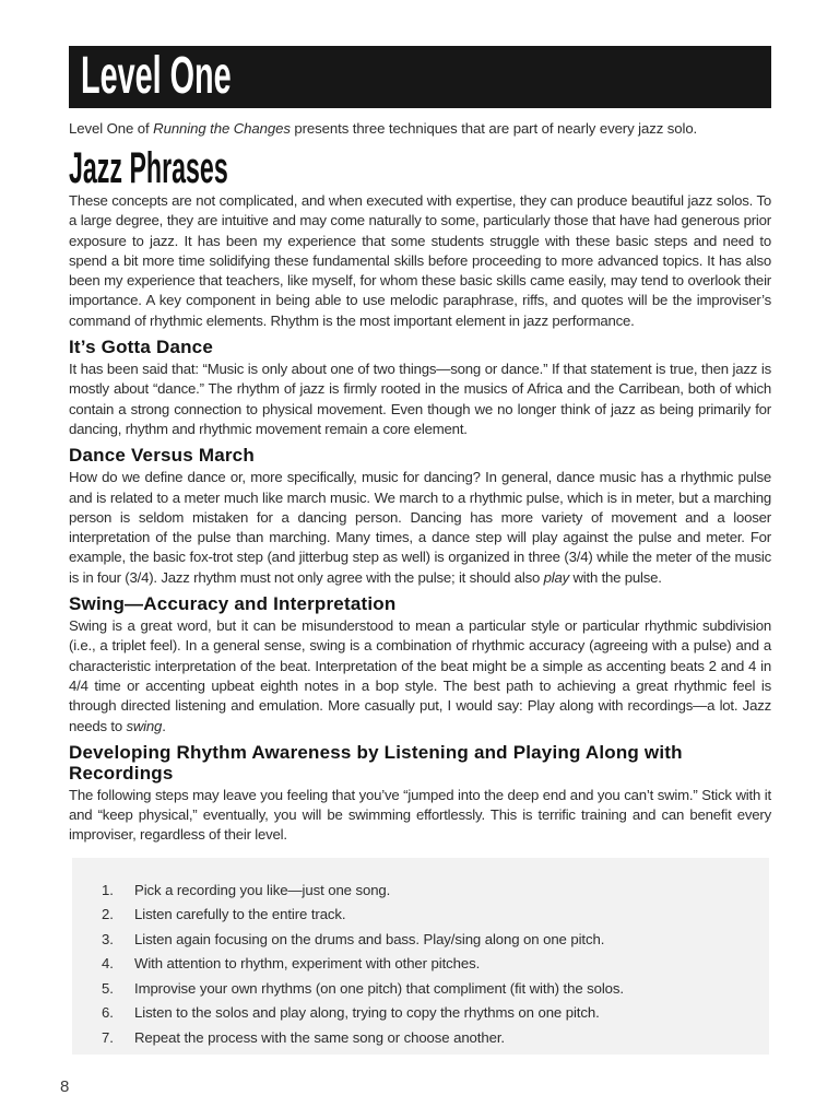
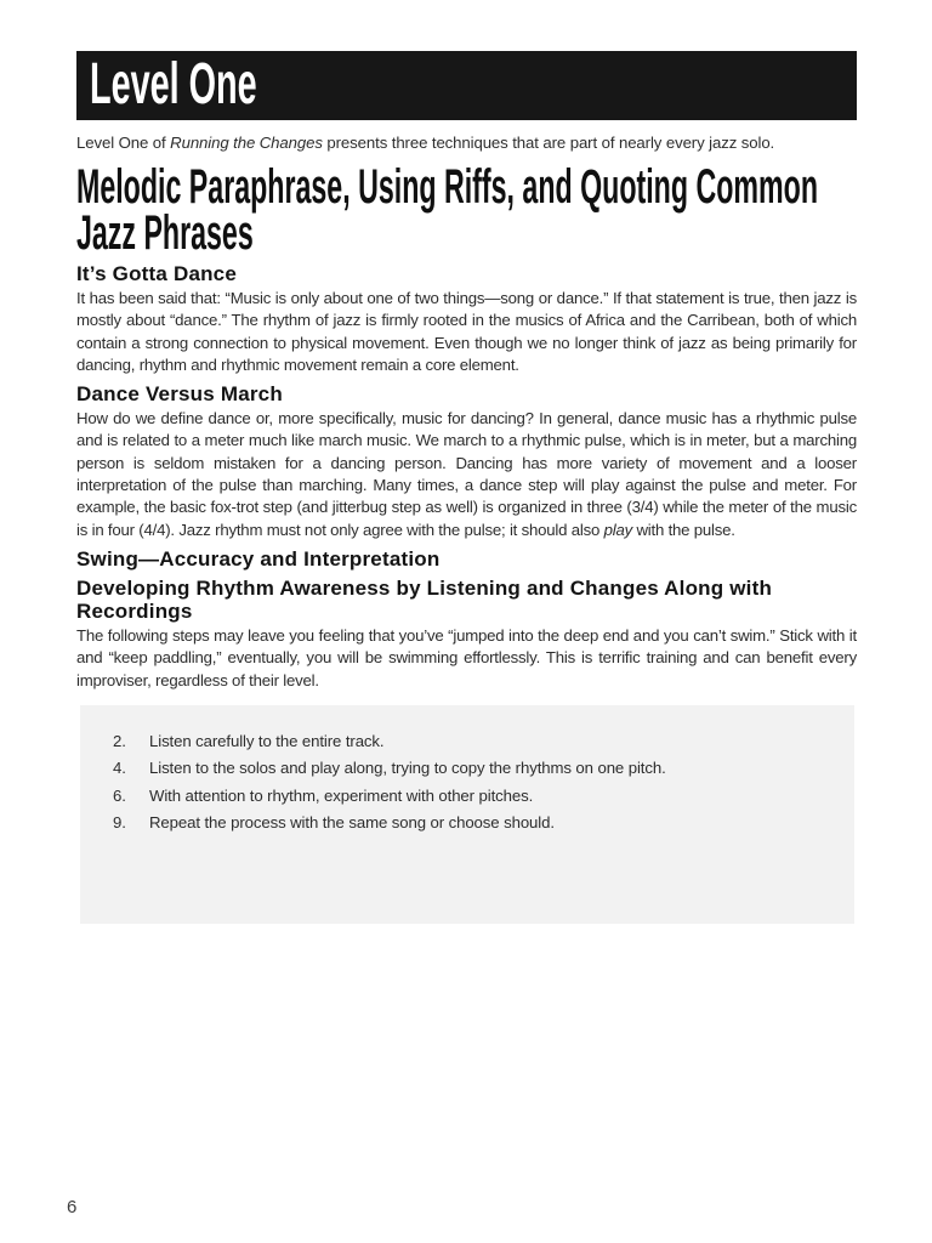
  Level One
  Level One of Running the Changes presents three techniques that are part of nearly every jazz solo.
+ Melodic Paraphrase, Using Riffs, and Quoting Common
  Jazz Phrases
- These concepts are not complicated, and when executed with expertise, they can produce beautiful jazz solos. To a large degree, they are intuitive and may come naturally to some, particularly those that have had generous prior exposure to jazz. It has been my experience that some students struggle with these basic steps and need to spend a bit more time solidifying these fundamental skills before proceeding to more advanced topics. It has also been my experience that teachers, like myself, for whom these basic skills came easily, may tend to overlook their importance. A key component in being able to use melodic paraphrase, riffs, and quotes will be the improviser’s command of rhythmic elements. Rhythm is the most important element in jazz performance.
  It’s Gotta Dance
  It has been said that: “Music is only about one of two things—song or dance.” If that statement is true, then jazz is mostly about “dance.” The rhythm of jazz is firmly rooted in the musics of Africa and the Carribean, both of which contain a strong connection to physical movement. Even though we no longer think of jazz as being primarily for dancing, rhythm and rhythmic movement remain a core element.
  Dance Versus March
- How do we define dance or, more specifically, music for dancing? In general, dance music has a rhythmic pulse and is related to a meter much like march music. We march to a rhythmic pulse, which is in meter, but a marching person is seldom mistaken for a dancing person. Dancing has more variety of movement and a looser interpretation of the pulse than marching. Many times, a dance step will play against the pulse and meter. For example, the basic fox-trot step (and jitterbug step as well) is organized in three (3/4) while the meter of the music is in four (3/4). Jazz rhythm must not only agree with the pulse; it should also play with the pulse.
+ How do we define dance or, more specifically, music for dancing? In general, dance music has a rhythmic pulse and is related to a meter much like march music. We march to a rhythmic pulse, which is in meter, but a marching person is seldom mistaken for a dancing person. Dancing has more variety of movement and a looser interpretation of the pulse than marching. Many times, a dance step will play against the pulse and meter. For example, the basic fox-trot step (and jitterbug step as well) is organized in three (3/4) while the meter of the music is in four (4/4). Jazz rhythm must not only agree with the pulse; it should also play with the pulse.
  Swing—Accuracy and Interpretation
- Swing is a great word, but it can be misunderstood to mean a particular style or particular rhythmic subdivision (i.e., a triplet feel). In a general sense, swing is a combination of rhythmic accuracy (agreeing with a pulse) and a characteristic interpretation of the beat. Interpretation of the beat might be a simple as accenting beats 2 and 4 in 4/4 time or accenting upbeat eighth notes in a bop style. The best path to achieving a great rhythmic feel is through directed listening and emulation. More casually put, I would say: Play along with recordings—a lot. Jazz needs to swing.
- Developing Rhythm Awareness by Listening and Playing Along with Recordings
+ Developing Rhythm Awareness by Listening and Changes Along with Recordings
- The following steps may leave you feeling that you’ve “jumped into the deep end and you can’t swim.” Stick with it and “keep physical,” eventually, you will be swimming effortlessly. This is terrific training and can benefit every improviser, regardless of their level.
+ The following steps may leave you feeling that you’ve “jumped into the deep end and you can’t swim.” Stick with it and “keep paddling,” eventually, you will be swimming effortlessly. This is terrific training and can benefit every improviser, regardless of their level.
- 1.
- Pick a recording you like—just one song.
  2.
  Listen carefully to the entire track.
- 3.
- Listen again focusing on the drums and bass. Play/sing along on one pitch.
  4.
- With attention to rhythm, experiment with other pitches.
+ Listen to the solos and play along, trying to copy the rhythms on one pitch.
- 5.
- Improvise your own rhythms (on one pitch) that compliment (fit with) the solos.
  6.
- Listen to the solos and play along, trying to copy the rhythms on one pitch.
+ With attention to rhythm, experiment with other pitches.
- 7.
+ 9.
- Repeat the process with the same song or choose another.
+ Repeat the process with the same song or choose should.
- 8
+ 6
